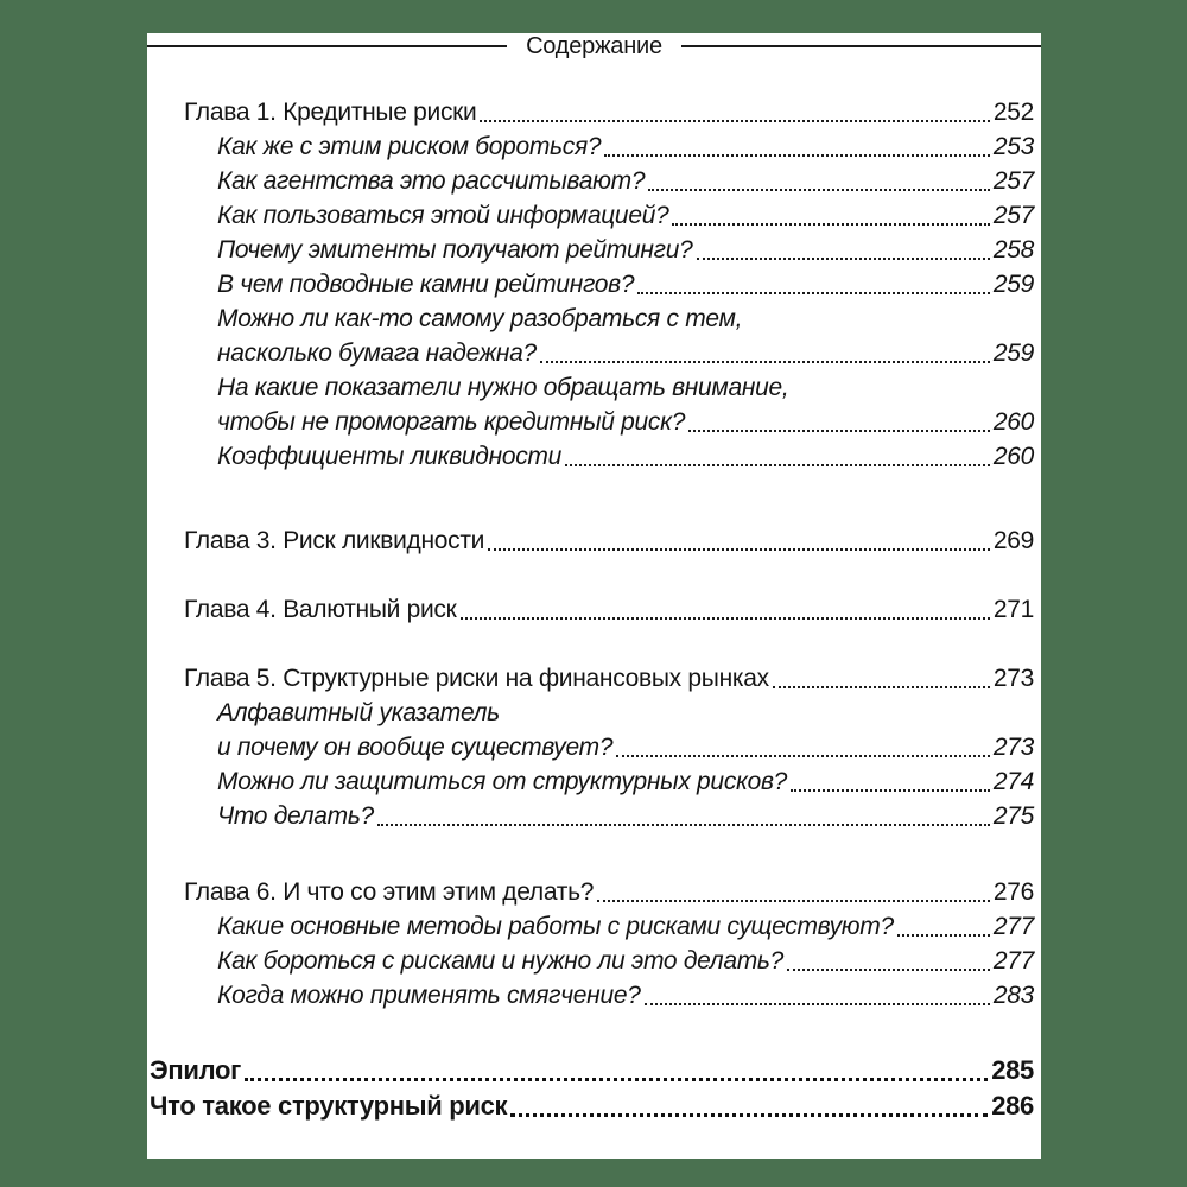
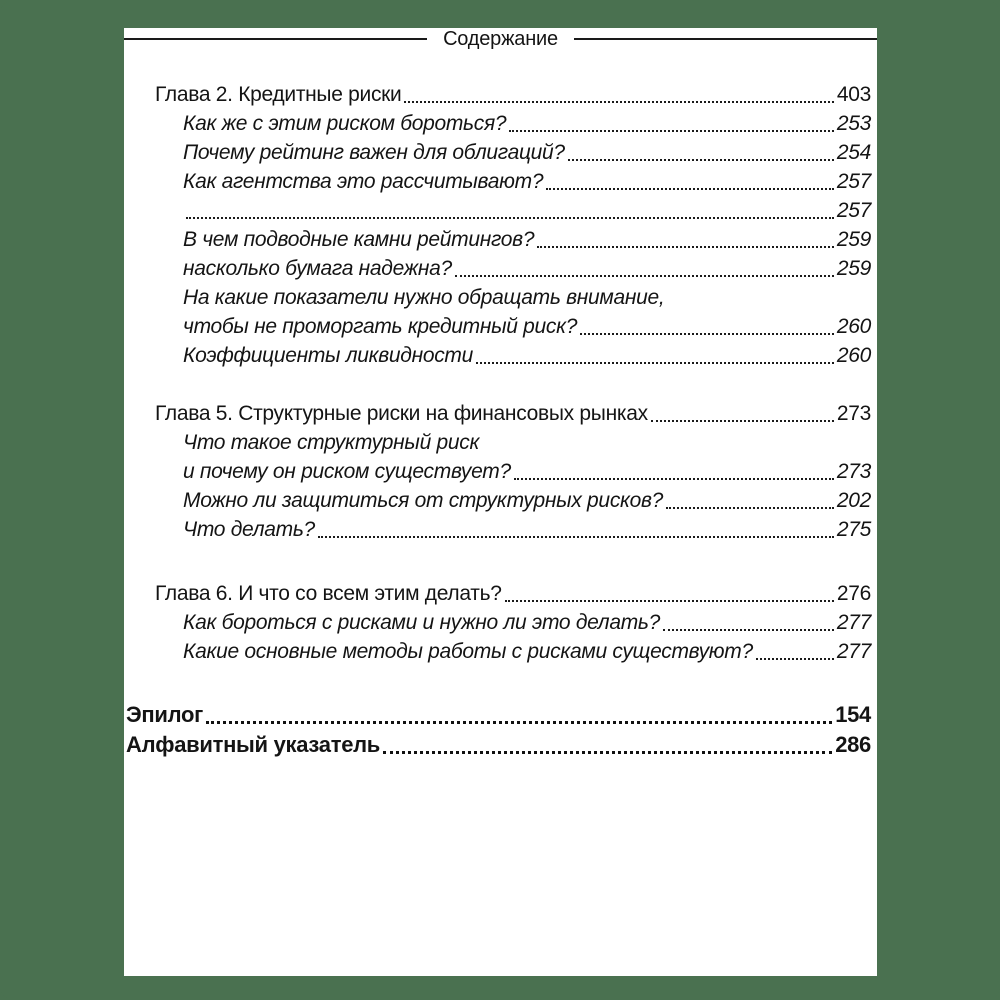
  Содержание
- Глава 1. Кредитные риски
+ Глава 2. Кредитные риски
- 252
+ 403
  Как же с этим риском бороться?
  253
+ Почему рейтинг важен для облигаций?
+ 254
  Как агентства это рассчитывают?
  257
- Как пользоваться этой информацией?
  257
- Почему эмитенты получают рейтинги?
- 258
  В чем подводные камни рейтингов?
  259
- Можно ли как-то самому разобраться с тем,
  насколько бумага надежна?
  259
  На какие показатели нужно обращать внимание,
  чтобы не проморгать кредитный риск?
  260
  Коэффициенты ликвидности
  260
- Глава 3. Риск ликвидности
- 269
- Глава 4. Валютный риск
- 271
  Глава 5. Структурные риски на финансовых рынках
  273
- Алфавитный указатель
+ Что такое структурный риск
- и почему он вообще существует?
+ и почему он риском существует?
  273
  Можно ли защититься от структурных рисков?
- 274
+ 202
  Что делать?
  275
- Глава 6. И что со этим этим делать?
+ Глава 6. И что со всем этим делать?
  276
- Какие основные методы работы с рисками существуют?
+ Как бороться с рисками и нужно ли это делать?
  277
- Как бороться с рисками и нужно ли это делать?
+ Какие основные методы работы с рисками существуют?
  277
- Когда можно применять смягчение?
- 283
  Эпилог
- 285
+ 154
- Что такое структурный риск
+ Алфавитный указатель
  286
